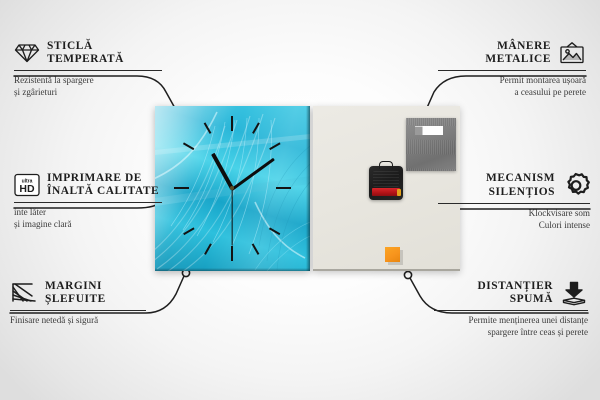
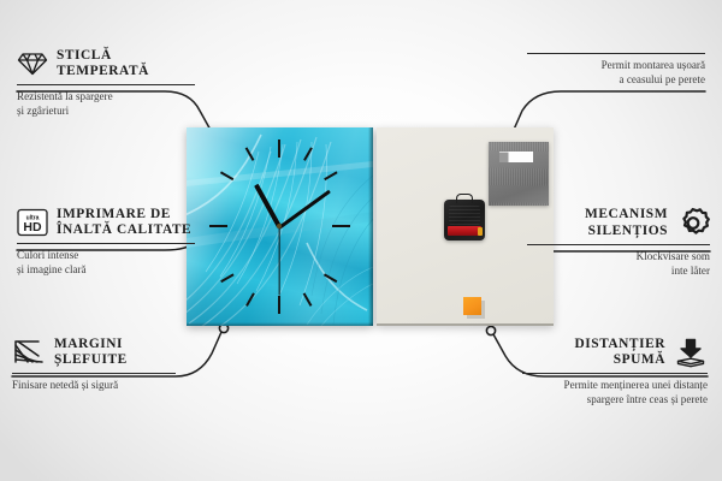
  STICLĂ
  TEMPERATĂ
  Rezistentă la spargere
  și zgârieturi
  HD
  IMPRIMARE DE
  ÎNALTĂ CALITATE
- inte låter
+ Culori intense
  și imagine clară
  MARGINI
  ȘLEFUITE
  Finisare netedă și sigură
- MÂNERE
- METALICE
  Permit montarea ușoară
  a ceasului pe perete
  MECANISM
  SILENȚIOS
  Klockvisare som
- Culori intense
+ inte låter
  DISTANȚIER
  SPUMĂ
  Permite menținerea unei distanțe
  spargere între ceas și perete
